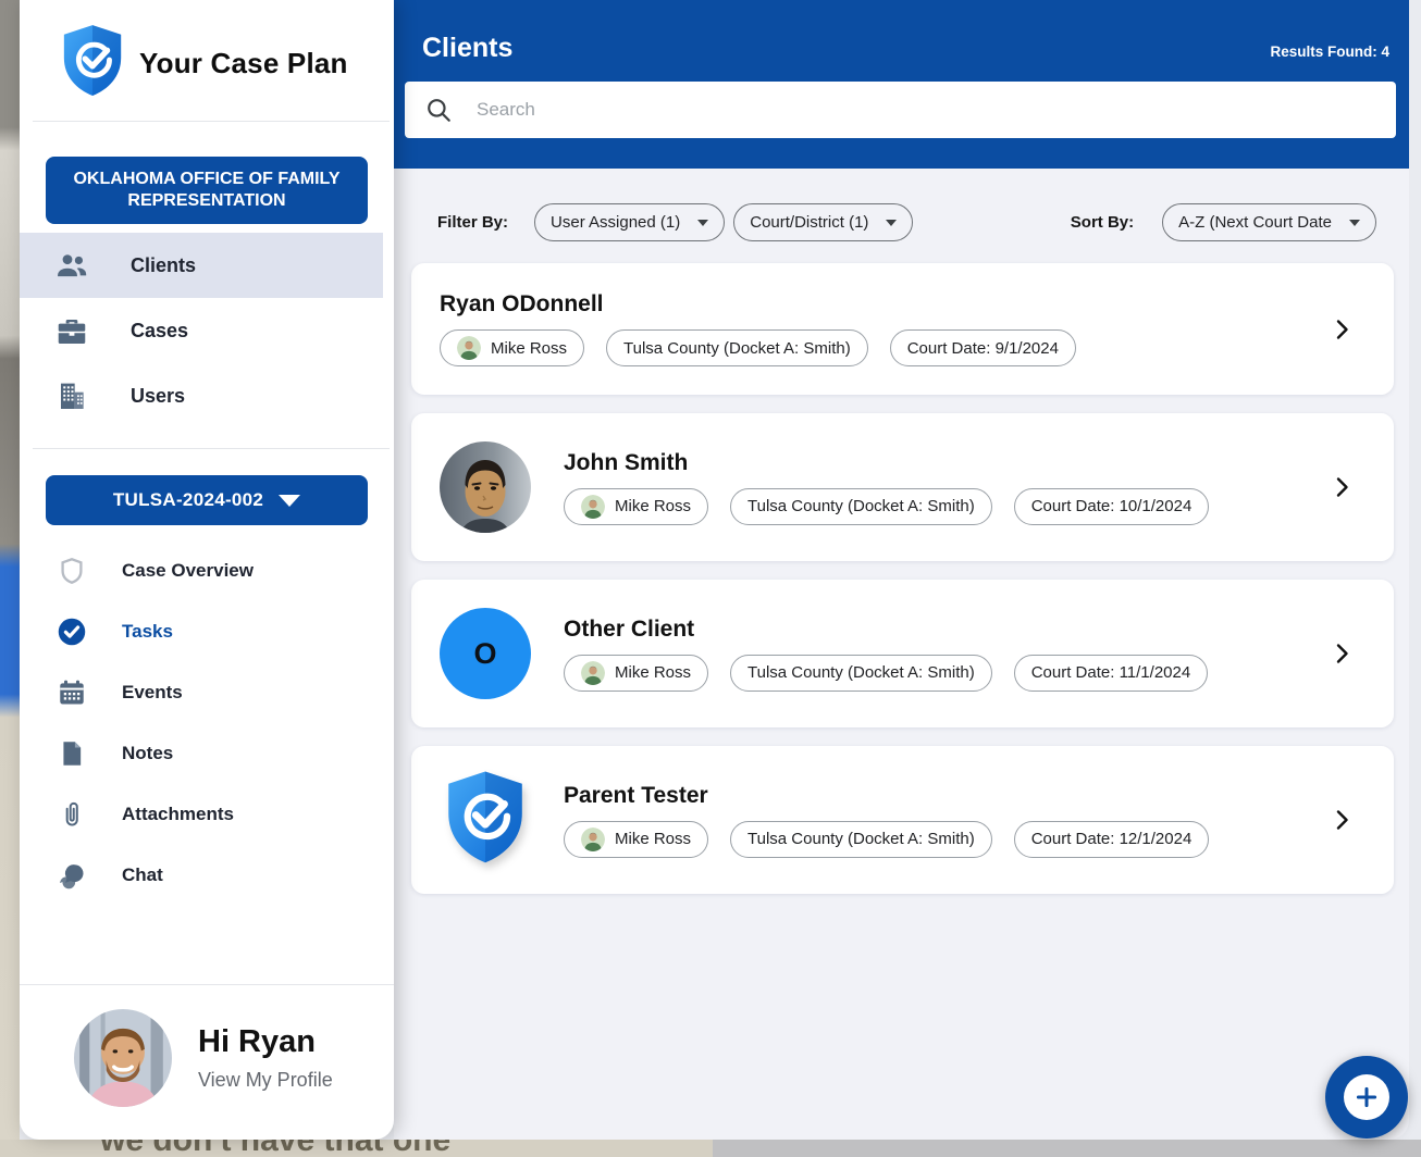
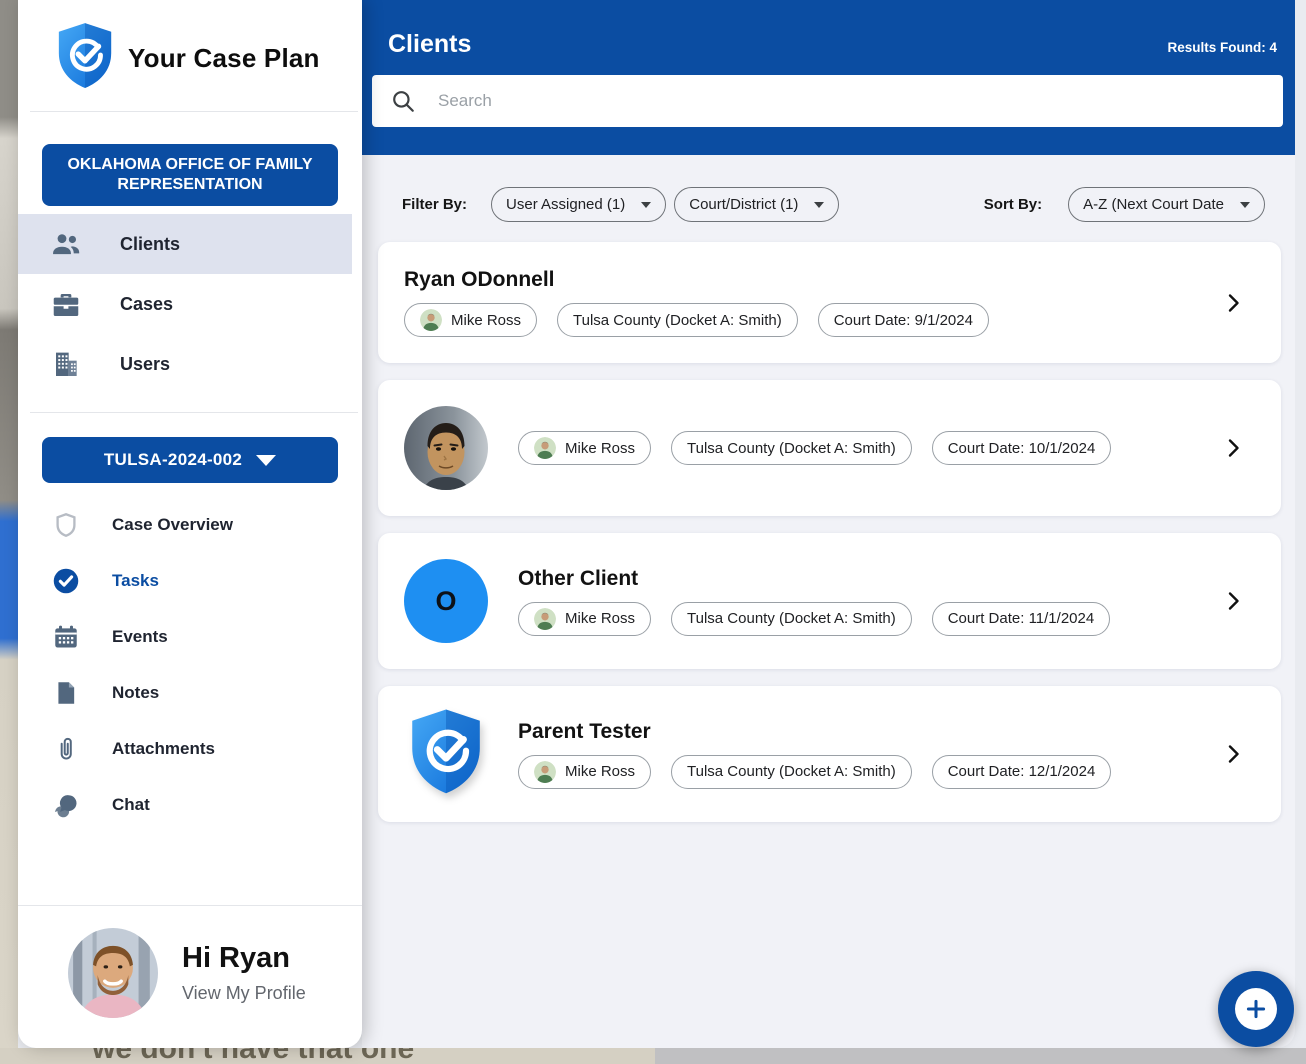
  we don't have that one
  Your Case Plan
  OKLAHOMA OFFICE OF FAMILY REPRESENTATION
  Clients
  Cases
  Users
  TULSA-2024-002
  Case Overview
  Tasks
  Events
  Notes
  Attachments
  Chat
  Hi Ryan
  View My Profile
  Clients
  Results Found: 4
  Search
  Filter By:
  User Assigned (1)
  Court/District (1)
  Sort By:
  A-Z (Next Court Date
  Ryan ODonnell
  Mike Ross
  Tulsa County (Docket A: Smith)
  Court Date: 9/1/2024
- John Smith
  Mike Ross
  Tulsa County (Docket A: Smith)
  Court Date: 10/1/2024
  O
  Other Client
  Mike Ross
  Tulsa County (Docket A: Smith)
  Court Date: 11/1/2024
  Parent Tester
  Mike Ross
  Tulsa County (Docket A: Smith)
  Court Date: 12/1/2024
